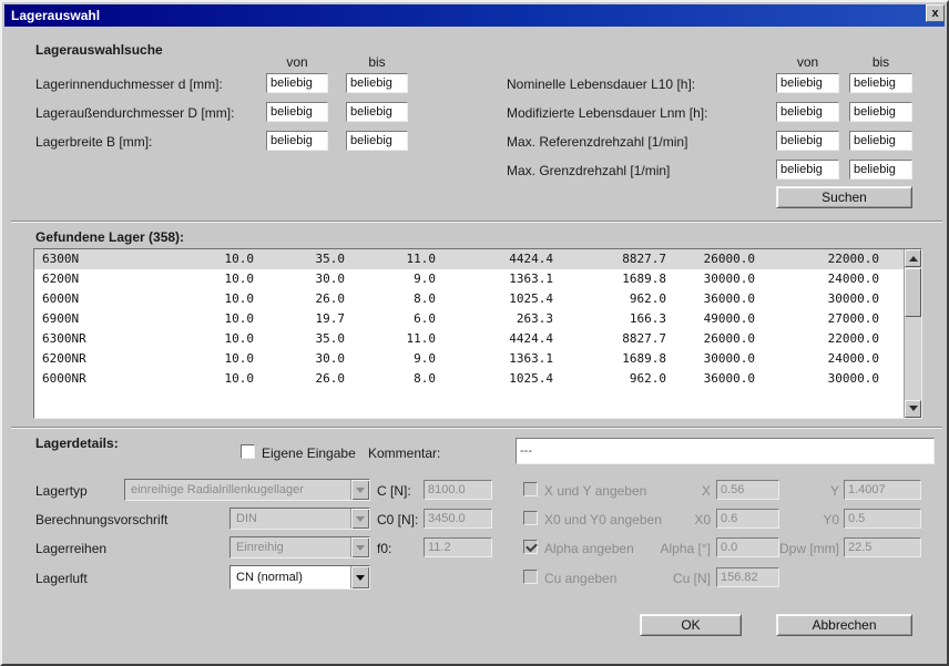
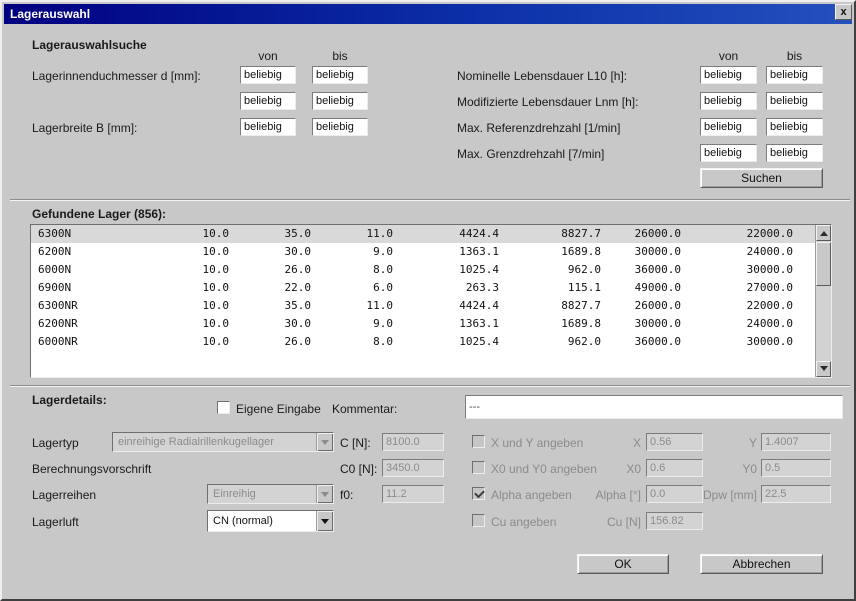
  Lagerauswahl
  x
  Lagerauswahlsuche
  von
  bis
  von
  bis
  Lagerinnenduchmesser d [mm]:
  beliebig
  beliebig
- Lageraußendurchmesser D [mm]:
  beliebig
  beliebig
  Lagerbreite B [mm]:
  beliebig
  beliebig
  Nominelle Lebensdauer L10 [h]:
  beliebig
  beliebig
  Modifizierte Lebensdauer Lnm [h]:
  beliebig
  beliebig
  Max. Referenzdrehzahl [1/min]
  beliebig
  beliebig
- Max. Grenzdrehzahl [1/min]
+ Max. Grenzdrehzahl [7/min]
  beliebig
  beliebig
  Suchen
- Gefundene Lager (358):
+ Gefundene Lager (856):
  6300N
  10.0
  35.0
  11.0
  4424.4
  8827.7
  26000.0
  22000.0
  6200N
  10.0
  30.0
  9.0
  1363.1
  1689.8
  30000.0
  24000.0
  6000N
  10.0
  26.0
  8.0
  1025.4
  962.0
  36000.0
  30000.0
  6900N
  10.0
- 19.7
+ 22.0
  6.0
  263.3
- 166.3
+ 115.1
  49000.0
  27000.0
  6300NR
  10.0
  35.0
  11.0
  4424.4
  8827.7
  26000.0
  22000.0
  6200NR
  10.0
  30.0
  9.0
  1363.1
  1689.8
  30000.0
  24000.0
  6000NR
  10.0
  26.0
  8.0
  1025.4
  962.0
  36000.0
  30000.0
  Lagerdetails:
  Eigene Eingabe
  Kommentar:
  ---
  Lagertyp
  einreihige Radialrillenkugellager
  C [N]:
  8100.0
  X und Y angeben
  X
  0.56
  Y
  1.4007
  Berechnungsvorschrift
- DIN
  C0 [N]:
  3450.0
  X0 und Y0 angeben
  X0
  0.6
  Y0
  0.5
  Lagerreihen
  Einreihig
  f0:
  11.2
  Alpha angeben
  Alpha [°]
  0.0
  Dpw [mm]
  22.5
  Lagerluft
  CN (normal)
  Cu angeben
  Cu [N]
  156.82
  OK
  Abbrechen
